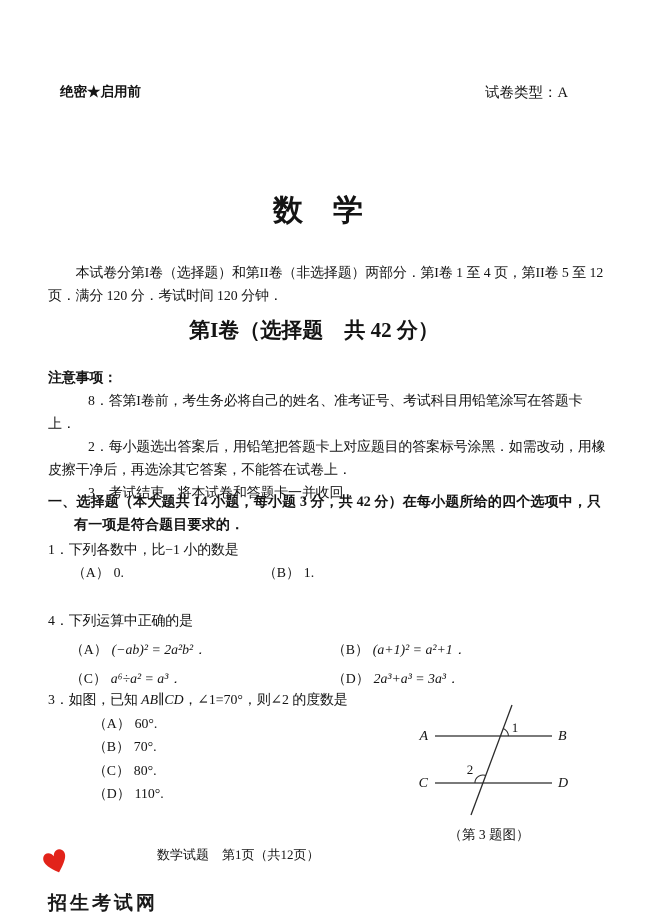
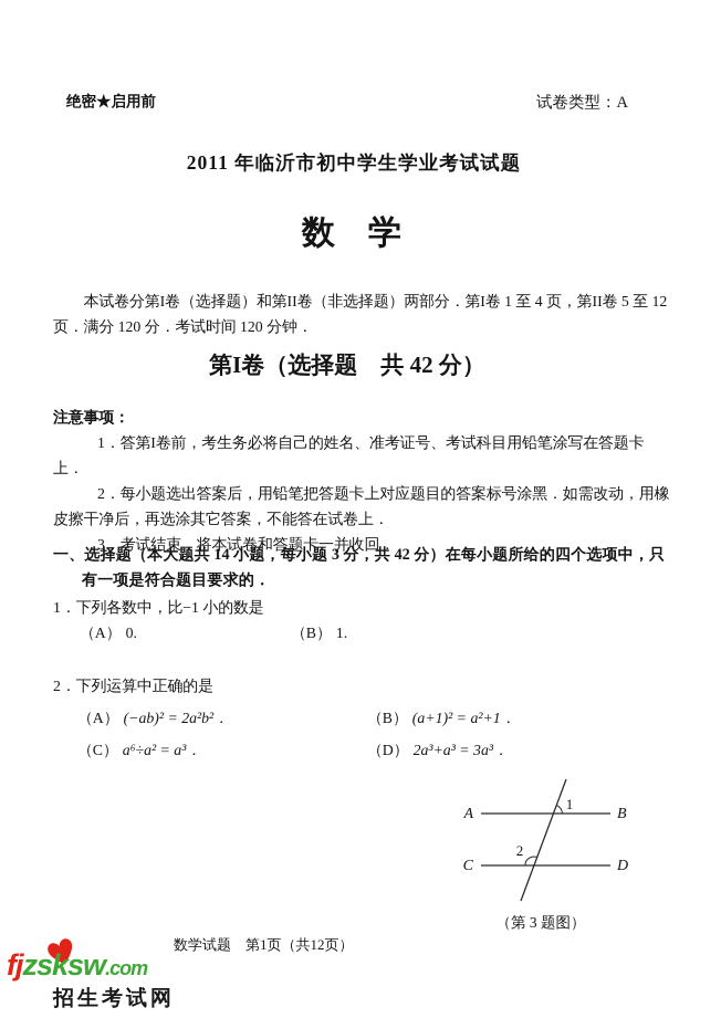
  绝密★启用前
  试卷类型：A
+ 2011 年临沂市初中学生学业考试试题
  数 学
  本试卷分第I卷（选择题）和第II卷（非选择题）两部分．第I卷 1 至 4 页，第II卷 5 至 12 页．满分 120 分．考试时间 120 分钟．
  第I卷（选择题 共 42 分）
  注意事项：
- 8．答第I卷前，考生务必将自己的姓名、准考证号、考试科目用铅笔涂写在答题卡上．
+ 1．答第I卷前，考生务必将自己的姓名、准考证号、考试科目用铅笔涂写在答题卡上．
  2．每小题选出答案后，用铅笔把答题卡上对应题目的答案标号涂黑．如需改动，用橡皮擦干净后，再选涂其它答案，不能答在试卷上．
  3．考试结束，将本试卷和答题卡一并收回．
  一、选择题（本大题共 14 小题，每小题 3 分，共 42 分）在每小题所给的四个选项中，只有一项是符合题目要求的．
  1．下列各数中，比−1 小的数是
  （A） 0.
  （B） 1.
- 4．下列运算中正确的是
+ 2．下列运算中正确的是
  （A） (−ab)² = 2a²b²．
  （B） (a+1)² = a²+1．
  （C） a⁶÷a² = a³．
  （D） 2a³+a³ = 3a³．
- 3．如图，已知 AB∥CD，∠1=70°，则∠2 的度数是
- （A） 60°.
- （B） 70°.
- （C） 80°.
- （D） 110°.
  A
  B
  C
  D
  1
  2
  （第 3 题图）
  数学试题 第1页（共12页）
+ fjzsksw.com
  招生考试网
